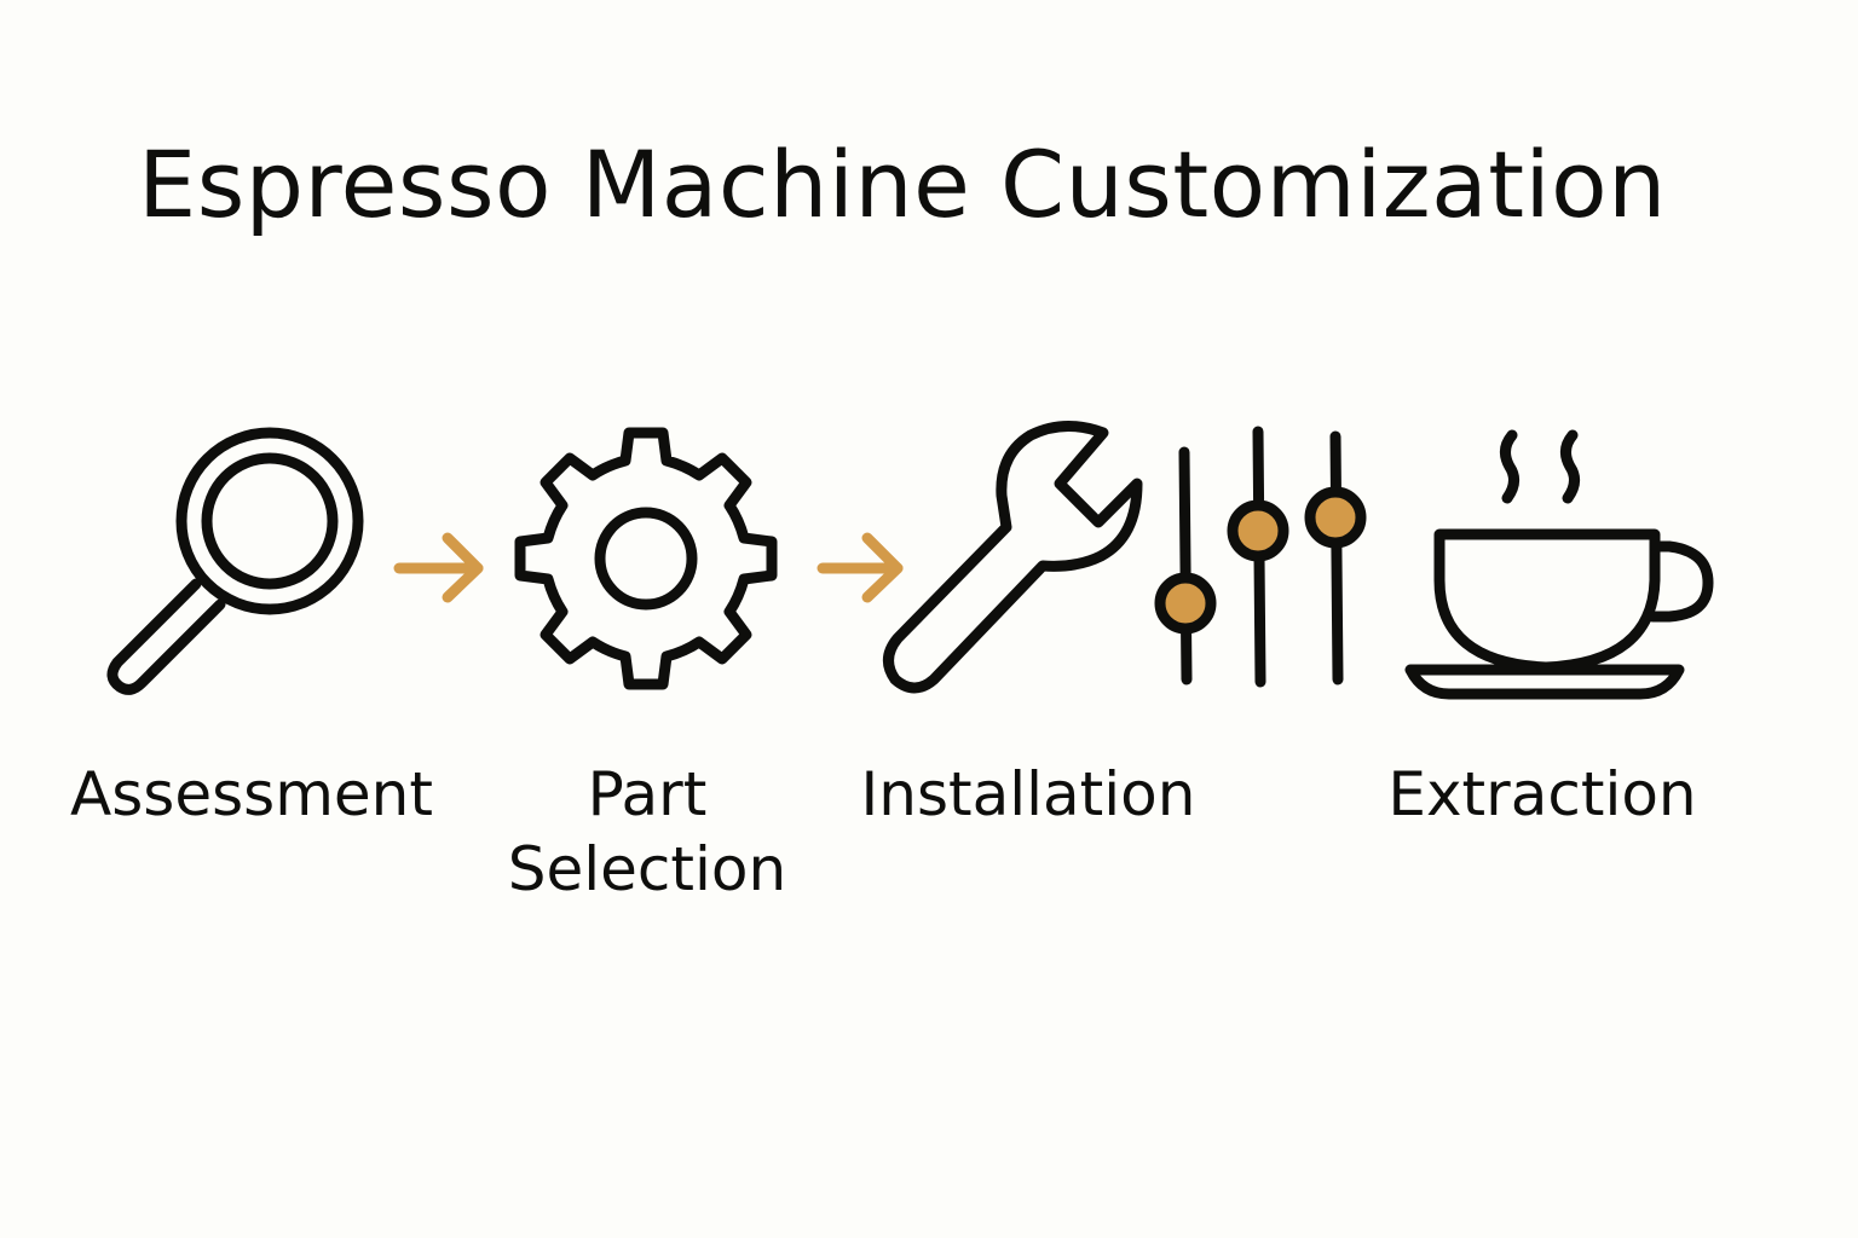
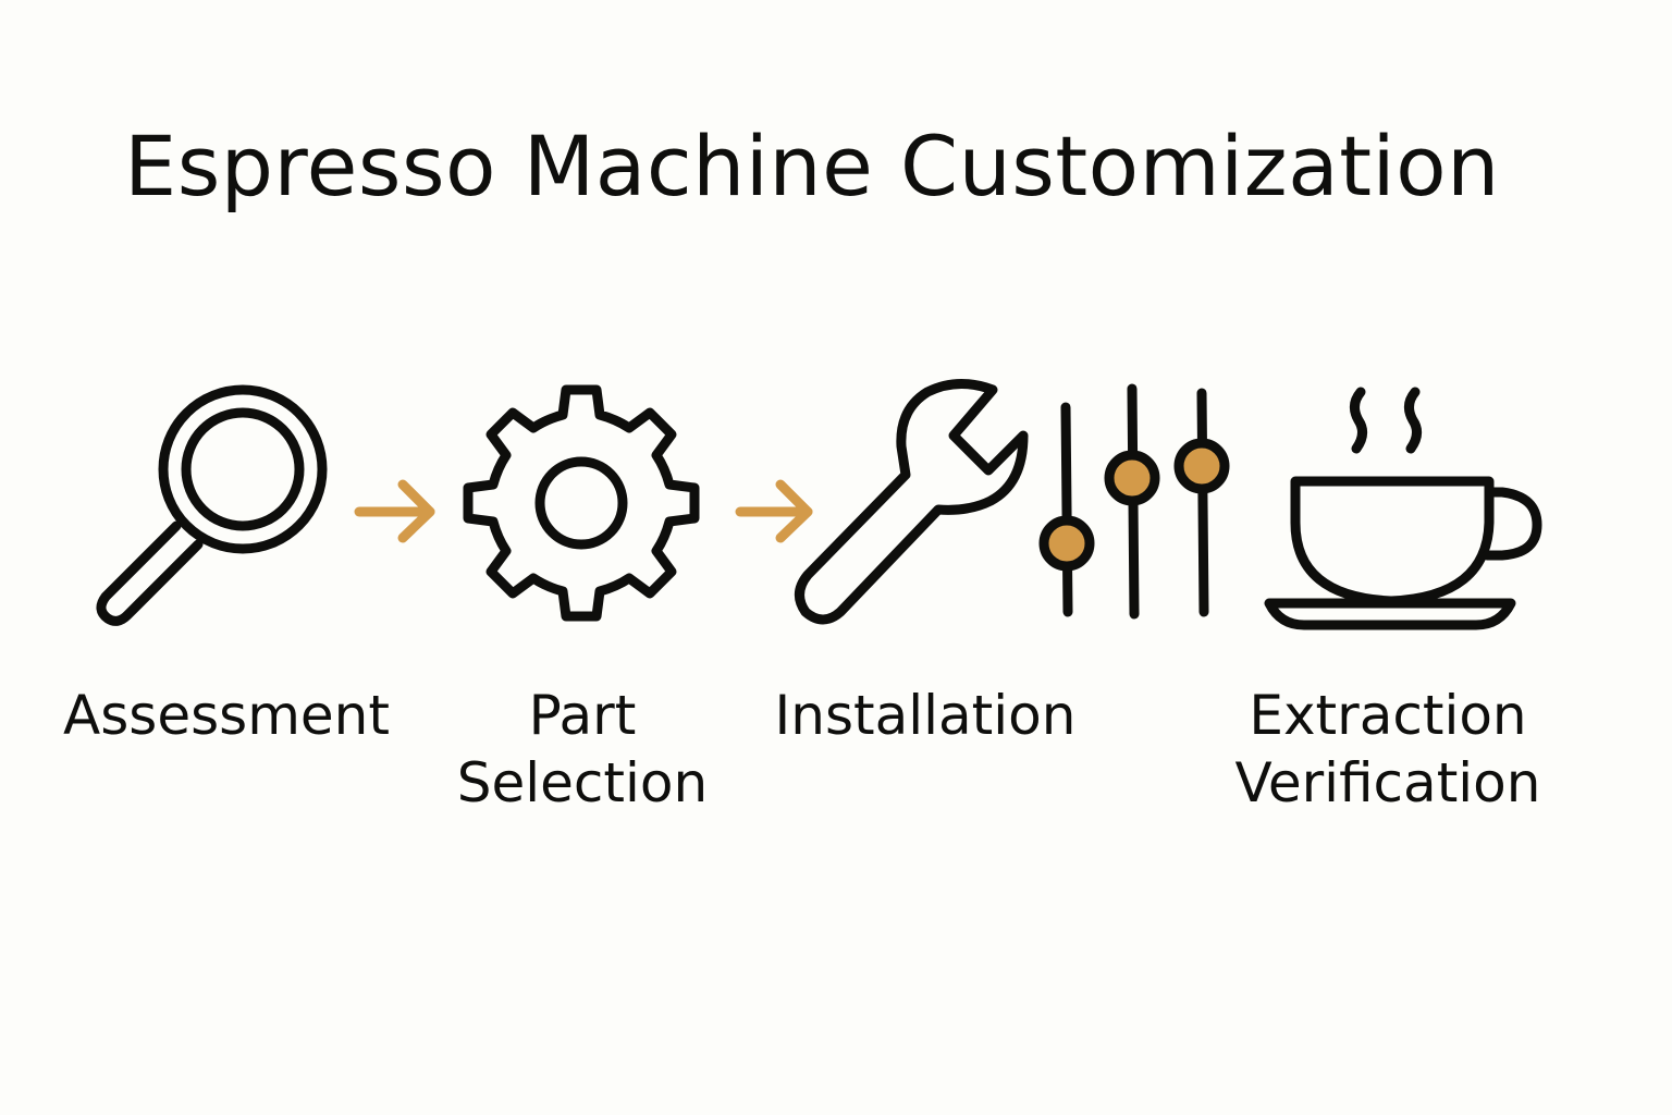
  Espresso Machine Customization
  Assessment
  Part
  Selection
  Installation
  Extraction
+ Verification
